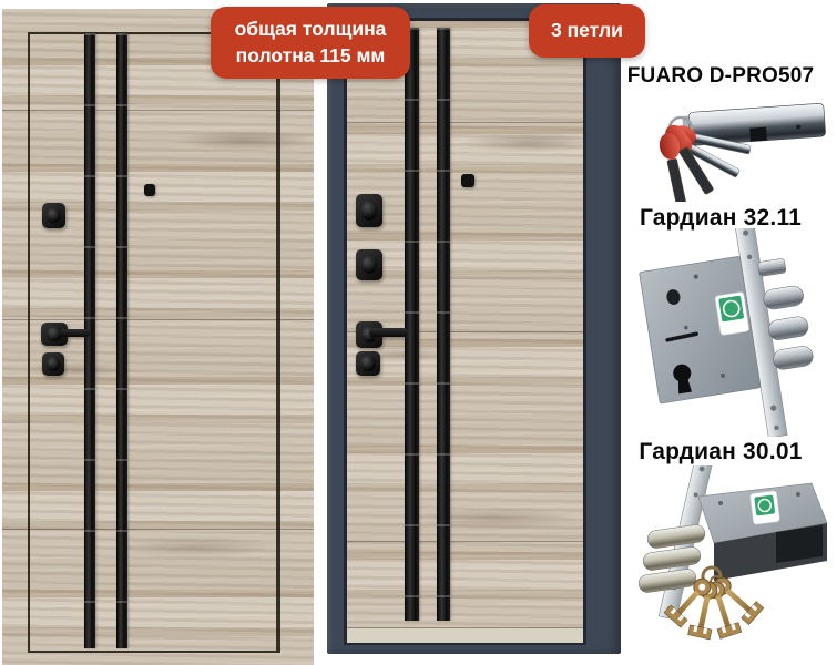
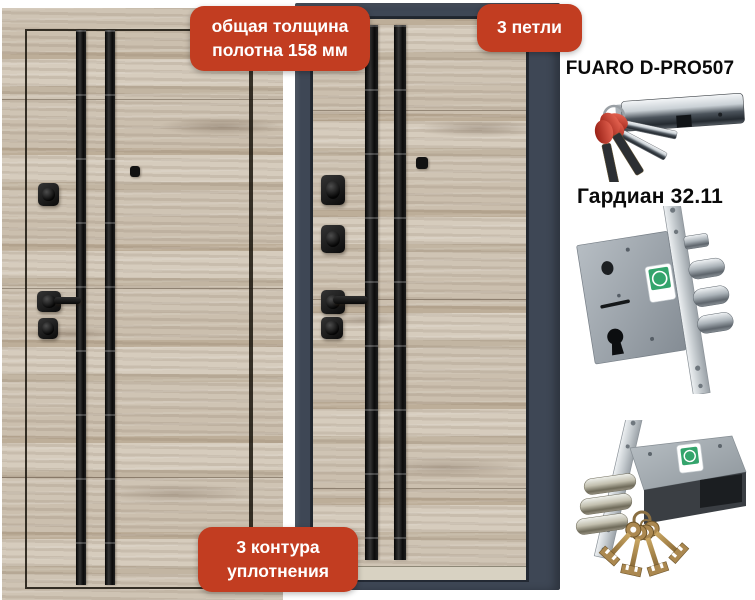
  FUARO D-PRO507
  Гардиан 32.11
- Гардиан 30.01
- общая толщина полотна 115 мм
+ общая толщина полотна 158 мм
  3 петли
+ 3 контура уплотнения
